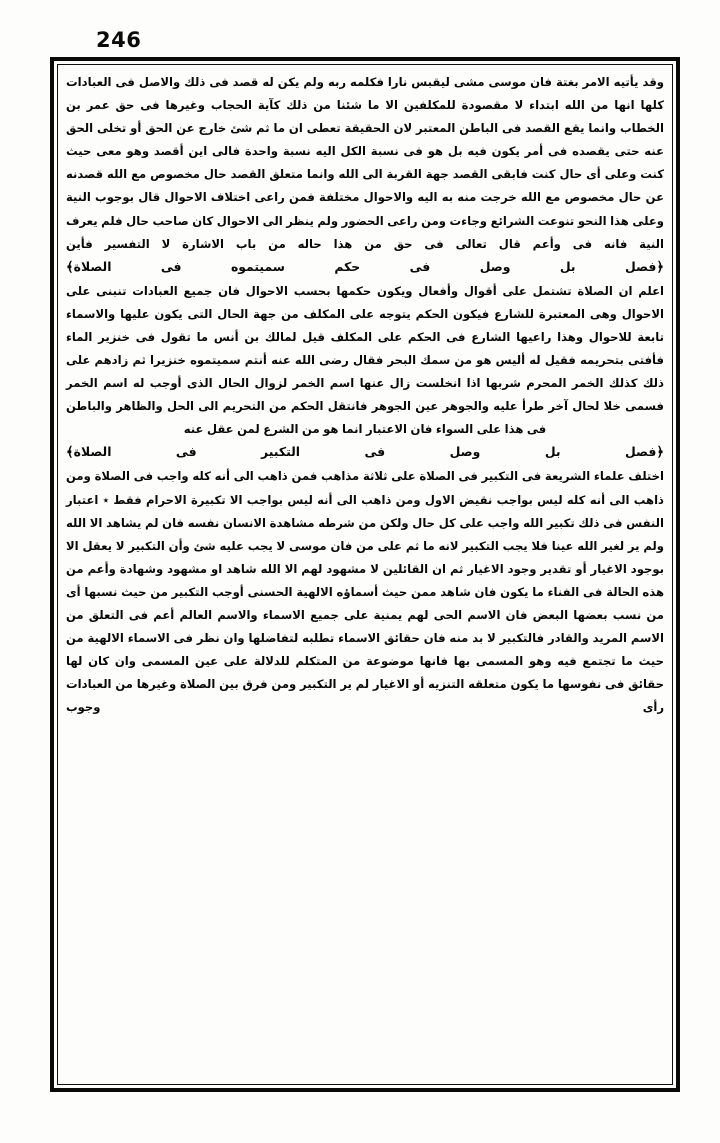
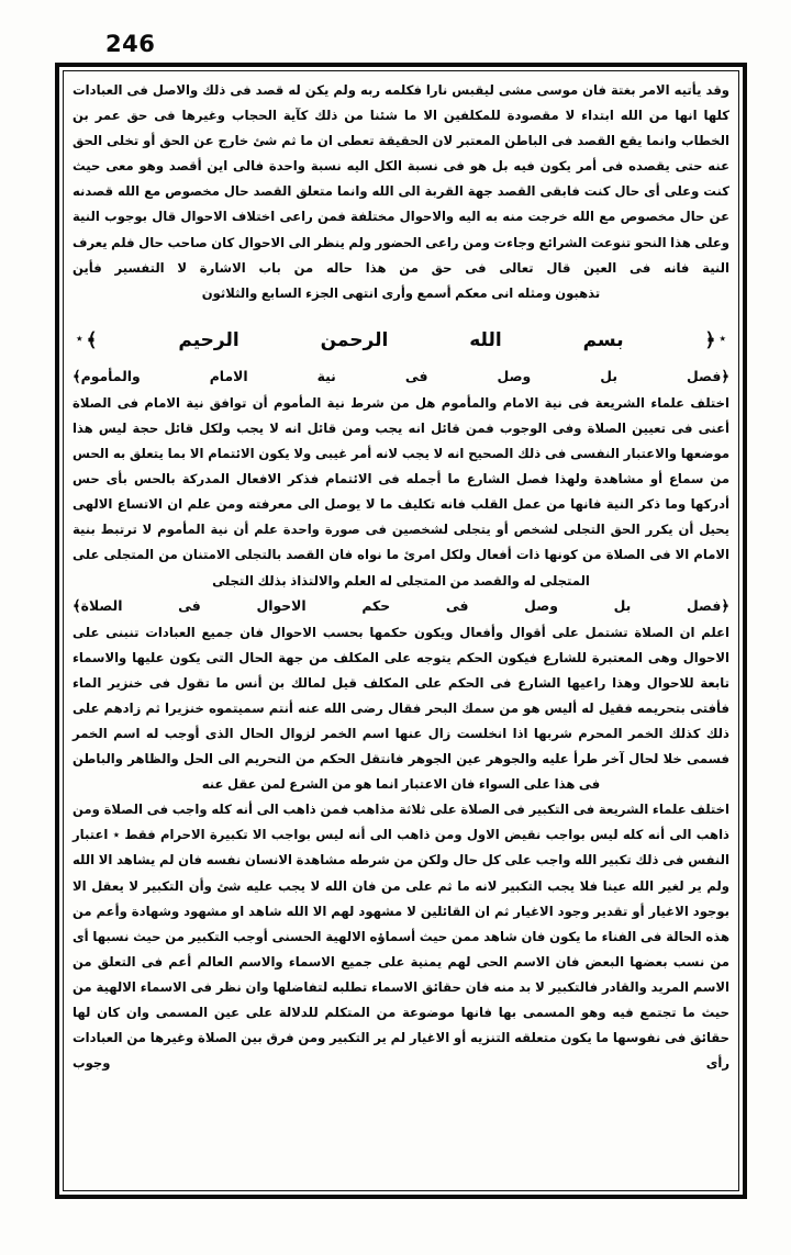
  246
- وقد يأتيه الامر بغتة فان موسى مشى ليقبس نارا فكلمه ربه ولم يكن له قصد فى ذلك والاصل فى العبادات كلها انها من الله ابتداء لا مقصودة للمكلفين الا ما شئنا من ذلك كآية الحجاب وغيرها فى حق عمر بن الخطاب وانما يقع القصد فى الباطن المعتبر لان الحقيقة تعطى ان ما ثم شئ خارج عن الحق أو تخلى الحق عنه حتى يقصده فى أمر يكون فيه بل هو فى نسبة الكل اليه نسبة واحدة فالى اين أقصد وهو معى حيث كنت وعلى أى حال كنت فابقى القصد جهة القربة الى الله وانما متعلق القصد حال مخصوص مع الله قصدنه عن حال مخصوص مع الله خرجت منه به اليه والاحوال مختلفة فمن راعى اختلاف الاحوال قال بوجوب النية وعلى هذا النحو تنوعت الشرائع وجاءت ومن راعى الحضور ولم ينظر الى الاحوال كان صاحب حال فلم يعرف النية فانه فى وأعم قال تعالى فى حق من هذا حاله من باب الاشارة لا التفسير فأين
+ وقد يأتيه الامر بغتة فان موسى مشى ليقبس نارا فكلمه ربه ولم يكن له قصد فى ذلك والاصل فى العبادات كلها انها من الله ابتداء لا مقصودة للمكلفين الا ما شئنا من ذلك كآية الحجاب وغيرها فى حق عمر بن الخطاب وانما يقع القصد فى الباطن المعتبر لان الحقيقة تعطى ان ما ثم شئ خارج عن الحق أو تخلى الحق عنه حتى يقصده فى أمر يكون فيه بل هو فى نسبة الكل اليه نسبة واحدة فالى اين أقصد وهو معى حيث كنت وعلى أى حال كنت فابقى القصد جهة القربة الى الله وانما متعلق القصد حال مخصوص مع الله قصدنه عن حال مخصوص مع الله خرجت منه به اليه والاحوال مختلفة فمن راعى اختلاف الاحوال قال بوجوب النية وعلى هذا النحو تنوعت الشرائع وجاءت ومن راعى الحضور ولم ينظر الى الاحوال كان صاحب حال فلم يعرف النية فانه فى العين قال تعالى فى حق من هذا حاله من باب الاشارة لا التفسير فأين
+ تذهبون ومثله انى معكم أسمع وأرى انتهى الجزء السابع والثلاثون
+ ٭﴿ بسم الله الرحمن الرحيم ﴾٭
+ ﴿فصل بل وصل فى نية الامام والمأموم﴾
+ اختلف علماء الشريعة فى نية الامام والمأموم هل من شرط نية المأموم أن توافق نية الامام فى الصلاة أعنى فى تعيين الصلاة وفى الوجوب فمن قائل انه يجب ومن قائل انه لا يجب ولكل قائل حجة ليس هذا موضعها والاعتبار النفسى فى ذلك الصحيح انه لا يجب لانه أمر غيبى ولا يكون الائتمام الا بما يتعلق به الحس من سماع أو مشاهدة ولهذا فصل الشارع ما أجمله فى الائتمام فذكر الافعال المدركة بالحس بأى حس أدركها وما ذكر النية فانها من عمل القلب فانه تكليف ما لا يوصل الى معرفته ومن علم ان الاتساع الالهى يحيل أن يكرر الحق التجلى لشخص أو يتجلى لشخصين فى صورة واحدة علم أن نية المأموم لا ترتبط بنية الامام الا فى الصلاة من كونها ذات أفعال ولكل امرئ ما نواه فان القصد بالتجلى الامتنان من المتجلى على المتجلى له والقصد من المتجلى له العلم والالتذاذ بذلك التجلى
- ﴿فصل بل وصل فى حكم سميتموه فى الصلاة﴾
+ ﴿فصل بل وصل فى حكم الاحوال فى الصلاة﴾
  اعلم ان الصلاة تشتمل على أقوال وأفعال ويكون حكمها بحسب الاحوال فان جميع العبادات تنبنى على الاحوال وهى المعتبرة للشارع فيكون الحكم يتوجه على المكلف من جهة الحال التى يكون عليها والاسماء تابعة للاحوال وهذا راعيها الشارع فى الحكم على المكلف قيل لمالك بن أنس ما تقول فى خنزير الماء فأفتى بتحريمه فقيل له أليس هو من سمك البحر فقال رضى الله عنه أنتم سميتموه خنزيرا ثم زادهم على ذلك كذلك الخمر المحرم شربها اذا انخلست زال عنها اسم الخمر لزوال الحال الذى أوجب له اسم الخمر فسمى خلا لحال آخر طرأ عليه والجوهر عين الجوهر فانتقل الحكم من التحريم الى الحل والظاهر والباطن فى هذا على السواء فان الاعتبار انما هو من الشرع لمن عقل عنه
- ﴿فصل بل وصل فى التكبير فى الصلاة﴾
- اختلف علماء الشريعة فى التكبير فى الصلاة على ثلاثة مذاهب فمن ذاهب الى أنه كله واجب فى الصلاة ومن ذاهب الى أنه كله ليس بواجب نقيض الاول ومن ذاهب الى أنه ليس بواجب الا تكبيرة الاحرام فقط ٭ اعتبار النفس فى ذلك تكبير الله واجب على كل حال ولكن من شرطه مشاهدة الانسان نفسه فان لم يشاهد الا الله ولم ير لغير الله عينا فلا يجب التكبير لانه ما ثم على من فان موسى لا يجب عليه شئ وأن التكبير لا يعقل الا بوجود الاغيار أو تقدير وجود الاغيار ثم ان القائلين لا مشهود لهم الا الله شاهد او مشهود وشهادة وأعم من هذه الحالة فى الفناء ما يكون فان شاهد ممن حيث أسماؤه الالهية الحسنى أوجب التكبير من حيث نسبها أى من نسب بعضها البعض فان الاسم الحى لهم يمنية على جميع الاسماء والاسم العالم أعم فى التعلق من الاسم المريد والقادر فالتكبير لا بد منه فان حقائق الاسماء تطلبه لتفاضلها وان نظر فى الاسماء الالهية من حيث ما تجتمع فيه وهو المسمى بها فانها موضوعة من المتكلم للدلالة على عين المسمى وان كان لها حقائق فى نفوسها ما يكون متعلقه التنزيه أو الاغيار لم ير التكبير ومن فرق بين الصلاة وغيرها من العبادات رأى وجوب
+ اختلف علماء الشريعة فى التكبير فى الصلاة على ثلاثة مذاهب فمن ذاهب الى أنه كله واجب فى الصلاة ومن ذاهب الى أنه كله ليس بواجب نقيض الاول ومن ذاهب الى أنه ليس بواجب الا تكبيرة الاحرام فقط ٭ اعتبار النفس فى ذلك تكبير الله واجب على كل حال ولكن من شرطه مشاهدة الانسان نفسه فان لم يشاهد الا الله ولم ير لغير الله عينا فلا يجب التكبير لانه ما ثم على من فان الله لا يجب عليه شئ وأن التكبير لا يعقل الا بوجود الاغيار أو تقدير وجود الاغيار ثم ان القائلين لا مشهود لهم الا الله شاهد او مشهود وشهادة وأعم من هذه الحالة فى الفناء ما يكون فان شاهد ممن حيث أسماؤه الالهية الحسنى أوجب التكبير من حيث نسبها أى من نسب بعضها البعض فان الاسم الحى لهم يمنية على جميع الاسماء والاسم العالم أعم فى التعلق من الاسم المريد والقادر فالتكبير لا بد منه فان حقائق الاسماء تطلبه لتفاضلها وان نظر فى الاسماء الالهية من حيث ما تجتمع فيه وهو المسمى بها فانها موضوعة من المتكلم للدلالة على عين المسمى وان كان لها حقائق فى نفوسها ما يكون متعلقه التنزيه أو الاغيار لم ير التكبير ومن فرق بين الصلاة وغيرها من العبادات رأى وجوب
